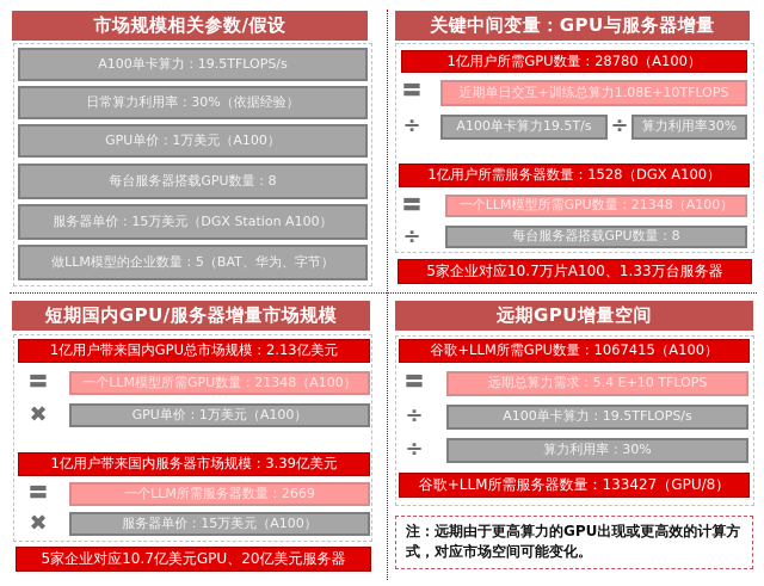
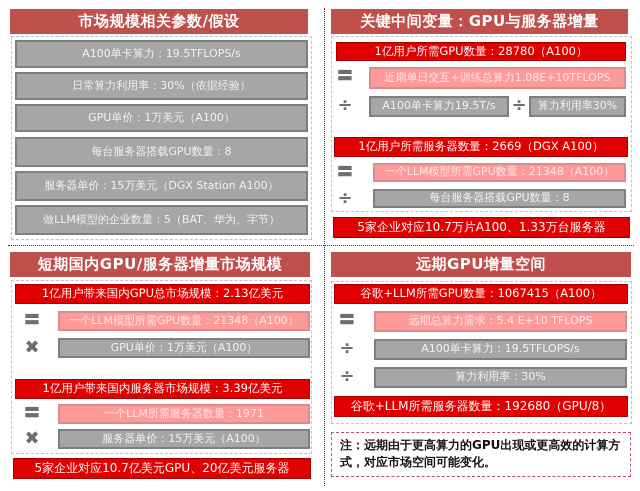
  市场规模相关参数/假设
  A100单卡算力：19.5TFLOPS/s
  日常算力利用率：30%（依据经验）
  GPU单价：1万美元（A100）
  每台服务器搭载GPU数量：8
  服务器单价：15万美元（DGX Station A100）
  做LLM模型的企业数量：5（BAT、华为、字节）
  关键中间变量：GPU与服务器增量
  1亿用户所需GPU数量：28780（A100）
  〓
  近期单日交互+训练总算力1.08E+10TFLOPS
  ÷
  A100单卡算力19.5T/s
  ÷
  算力利用率30%
- 1亿用户所需服务器数量：1528（DGX A100）
+ 1亿用户所需服务器数量：2669（DGX A100）
  〓
  一个LLM模型所需GPU数量：21348（A100）
  ÷
  每台服务器搭载GPU数量：8
  5家企业对应10.7万片A100、1.33万台服务器
  短期国内GPU/服务器增量市场规模
  1亿用户带来国内GPU总市场规模：2.13亿美元
  〓
  一个LLM模型所需GPU数量：21348（A100）
  ✖
  GPU单价：1万美元（A100）
  1亿用户带来国内服务器市场规模：3.39亿美元
  〓
- 一个LLM所需服务器数量：2669
+ 一个LLM所需服务器数量：1971
  ✖
  服务器单价：15万美元（A100）
  5家企业对应10.7亿美元GPU、20亿美元服务器
  远期GPU增量空间
  谷歌+LLM所需GPU数量：1067415（A100）
  〓
  远期总算力需求：5.4 E+10 TFLOPS
  ÷
  A100单卡算力：19.5TFLOPS/s
  ÷
  算力利用率：30%
- 谷歌+LLM所需服务器数量：133427（GPU/8）
+ 谷歌+LLM所需服务器数量：192680（GPU/8）
  注：远期由于更高算力的GPU出现或更高效的计算方式，对应市场空间可能变化。
